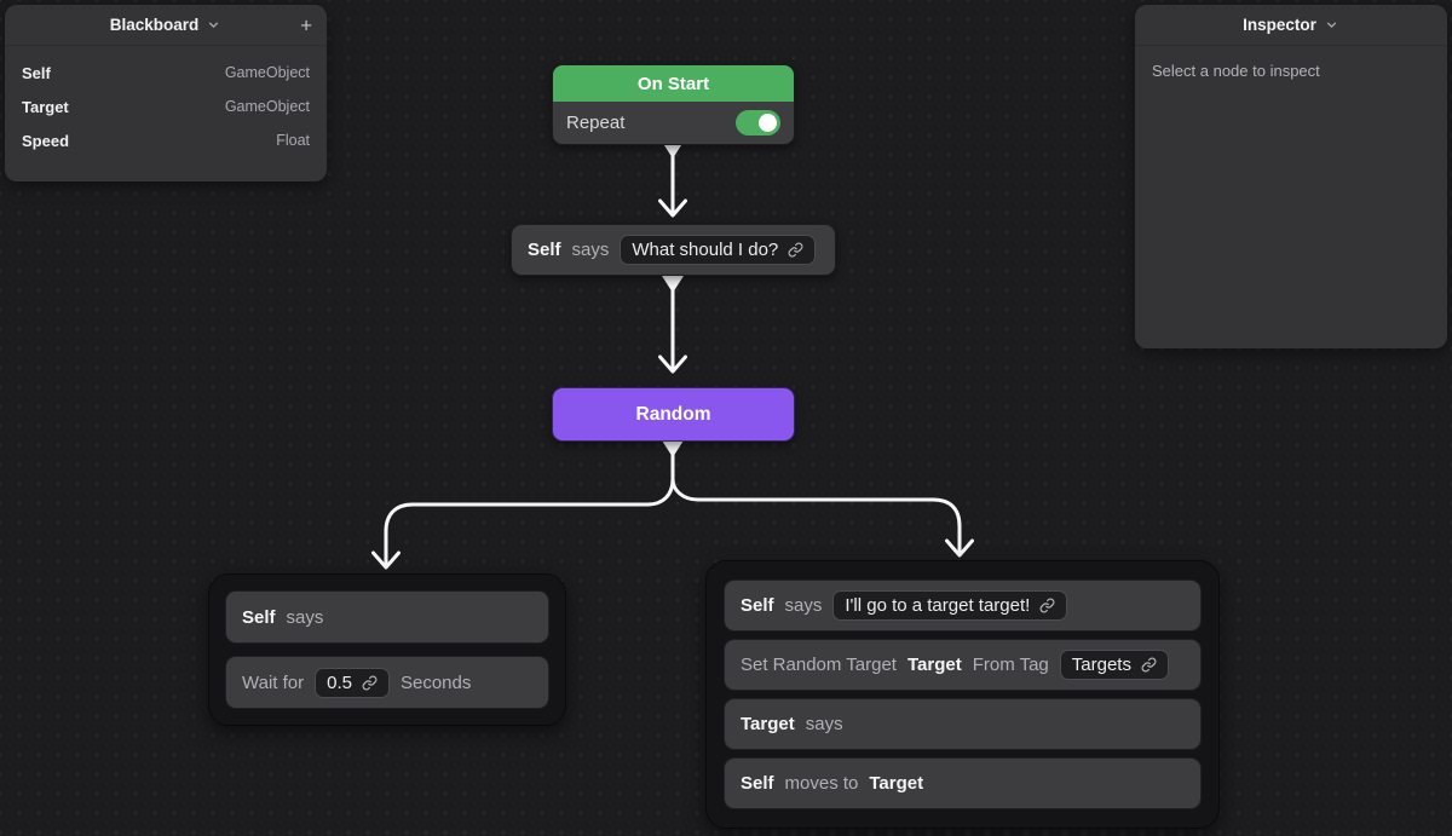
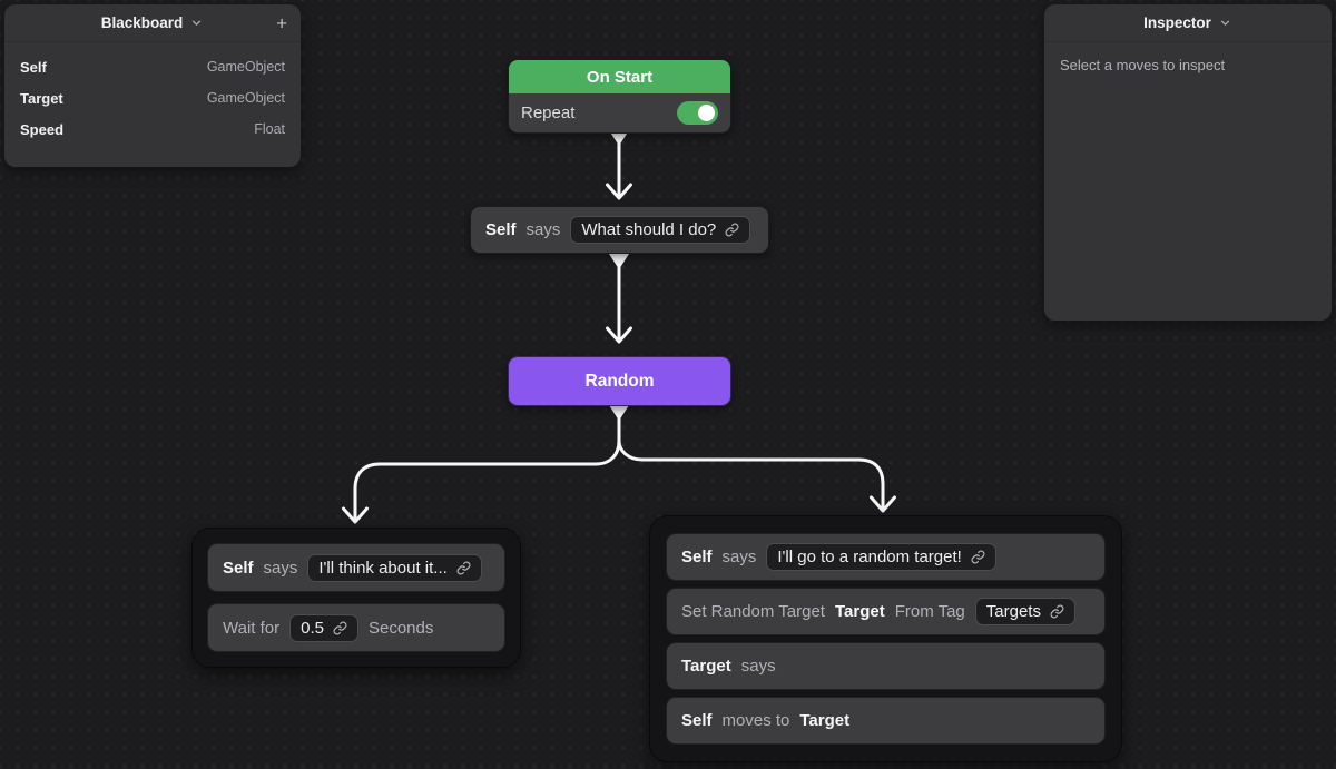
  Blackboard
  +
  Self
  GameObject
  Target
  GameObject
  Speed
  Float
  Inspector
- Select a node to inspect
+ Select a moves to inspect
  On Start
  Repeat
  Self
  says
  What should I do?
  Random
  Self
  says
+ I'll think about it...
  Wait for
  0.5
  Seconds
  Self
  says
- I'll go to a target target!
+ I'll go to a random target!
  Set Random Target
  Target
  From Tag
  Targets
  Target
  says
  Self
  moves to
  Target
